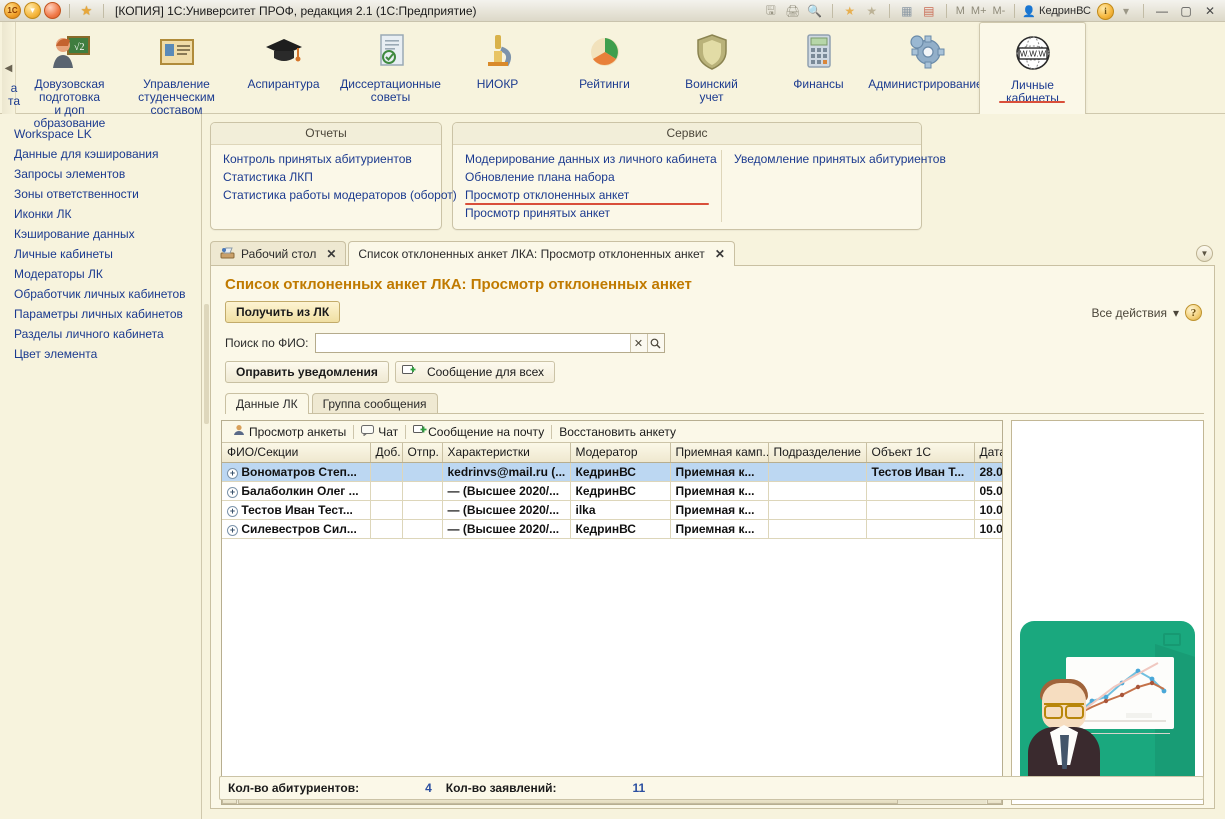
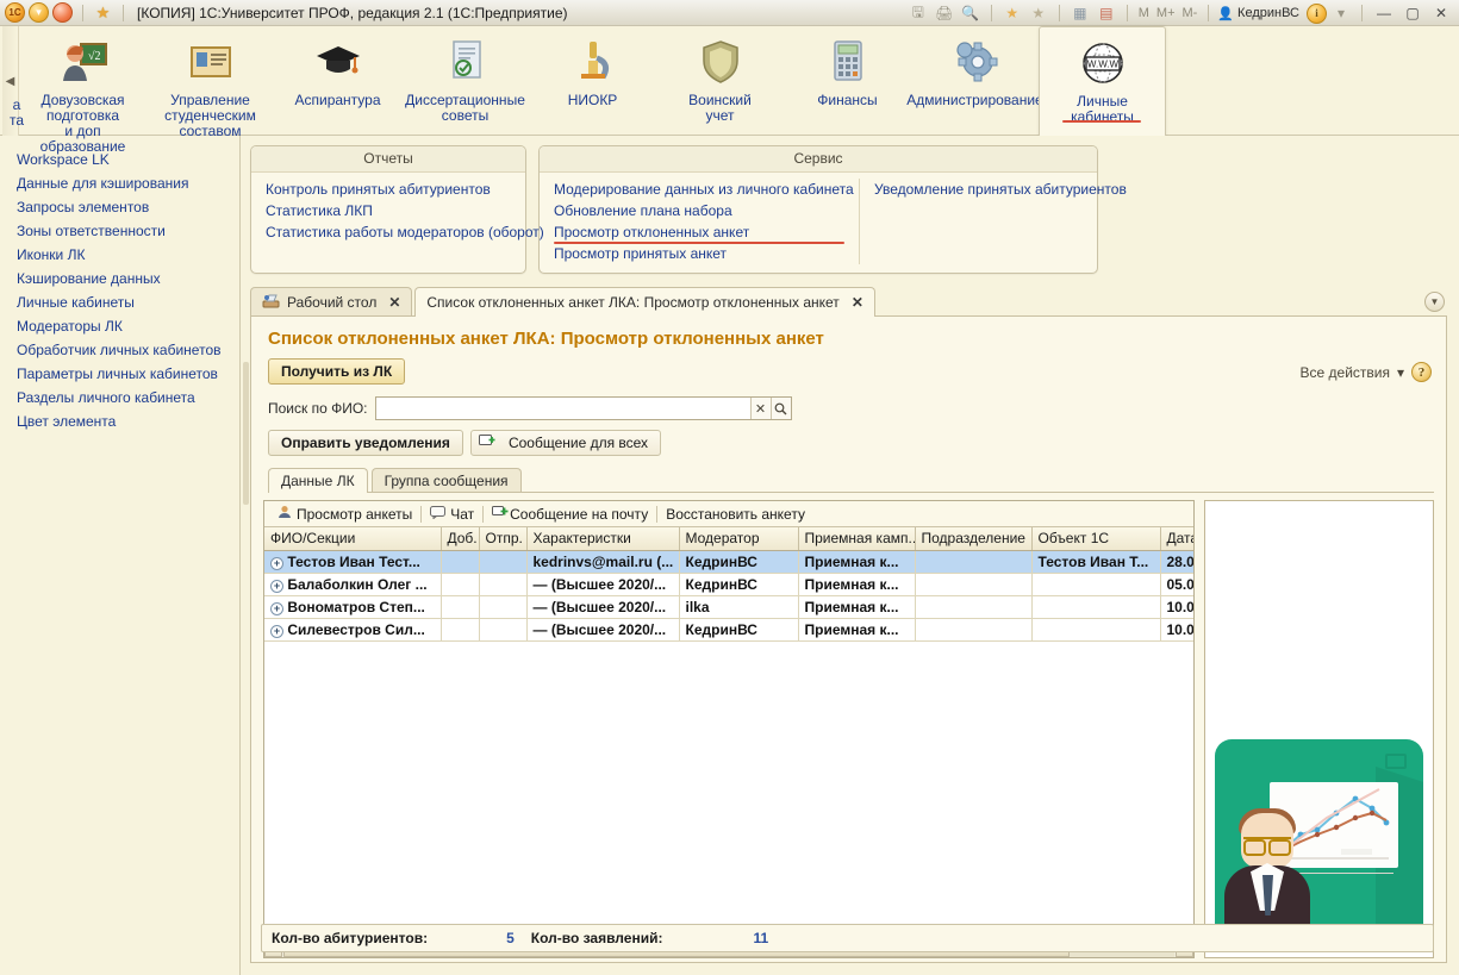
  1C
  ▾
  ★
  [КОПИЯ] 1С:Университет ПРОФ, редакция 2.1 (1С:Предприятие)
  🖫
  🖨
  🔍
  ★
  ★
  ▦
  ▤
  M
  M+
  M-
  👤
  КедринВС
  i
  ▾
  —
  ▢
  ✕
  ◀
  а
  та
  √2
  Довузовская подготовка
  и доп образование
  Управление
  студенческим составом
  Аспирантура
  Диссертационные
  советы
  НИОКР
- Рейтинги
  Воинский
  учет
  Финансы
  Администрировани
  W.W.W
  Личные
  кабинеты
  Workspace LK
  Данные для кэширования
  Запросы элементов
  Зоны ответственности
  Иконки ЛК
  Кэширование данных
  Личные кабинеты
  Модераторы ЛК
  Обработчик личных кабинетов
  Параметры личных кабинетов
  Разделы личного кабинета
  Цвет элемента
  Отчеты
  Контроль принятых абитуриентов
  Статистика ЛКП
  Статистика работы модераторов (оборот)
  Сервис
  Модерирование данных из личного кабинета
  Обновление плана набора
  Просмотр отклоненных анкет
  Просмотр принятых анкет
  Уведомление принятых абитуриентов
  Рабочий стол
  ✕
  Список отклоненных анкет ЛКА: Просмотр отклоненных анкет
  ✕
  ▼
  Список отклоненных анкет ЛКА: Просмотр отклоненных анкет
  Получить из ЛК
  Все действия
  ▾
  ?
  Поиск по ФИО:
  ✕
  Оправить уведомления
  Сообщение для всех
  Данные ЛК
  Группа сообщения
  Просмотр анкеты
  Чат
  Сообщение на почту
  Восстановить анкету
  ФИО/Секции	Доб.	Отпр.	Характеристки	Модератор	Приемная камп.	Подразделение	Объект 1С	Дат
- + Вономатров Степ...			kedrinvs@mail.ru (...	КедринВС	Приемная к...		Тестов Иван Т...	28.0
+ + Тестов Иван Тест...			kedrinvs@mail.ru (...	КедринВС	Приемная к...		Тестов Иван Т...	28.0
  + Балаболкин Олег ...			— (Высшее 2020/...	КедринВС	Приемная к...			05.0
- + Тестов Иван Тест...			— (Высшее 2020/...	ilka	Приемная к...			10.0
+ + Вономатров Степ...			— (Высшее 2020/...	ilka	Приемная к...			10.0
  + Силевестров Сил...			— (Высшее 2020/...	КедринВС	Приемная к...			10.0
  Кол-во абитуриентов:
- 4
+ 5
  Кол-во заявлений:
  11
